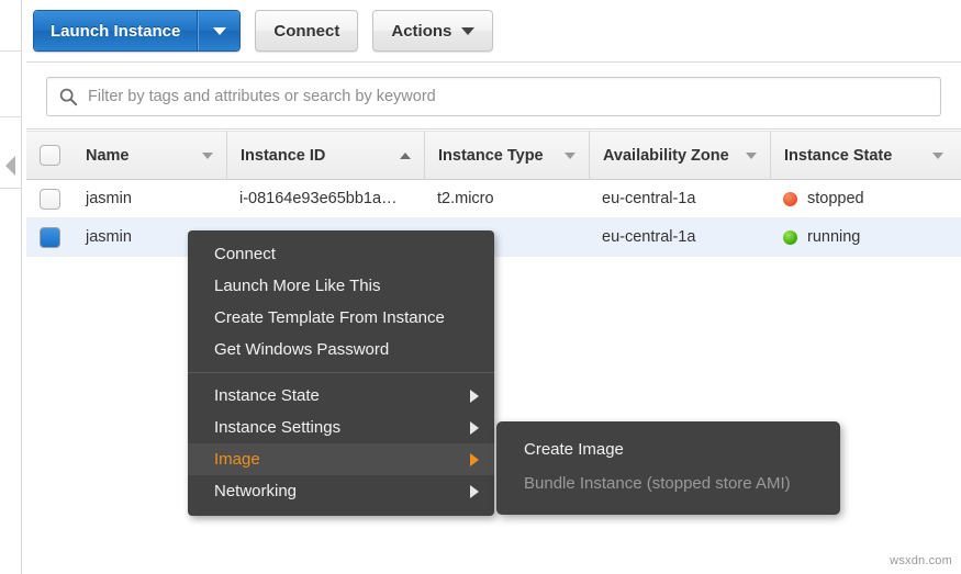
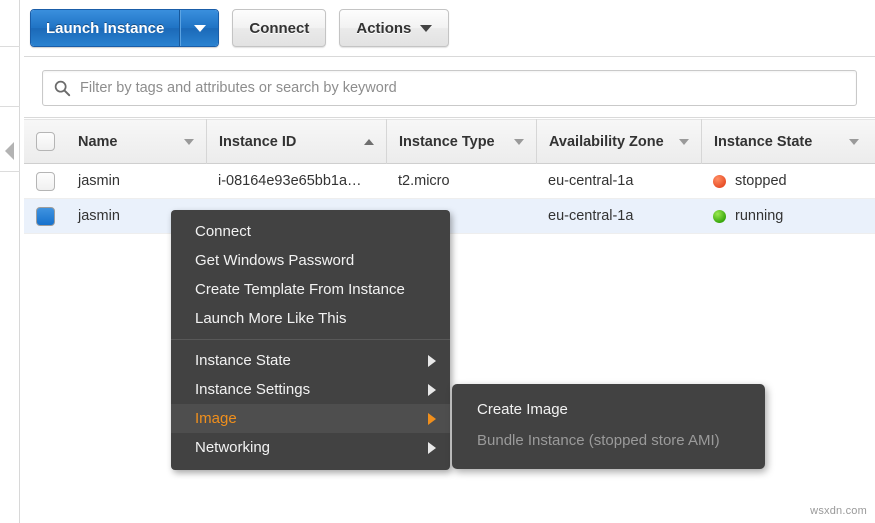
  Launch Instance
  Connect
  Actions
  Filter by tags and attributes or search by keyword
  Name
  Instance ID
  Instance Type
  Availability Zone
  Instance State
  jasmin
  i-08164e93e65bb1a…
  t2.micro
  eu-central-1a
  stopped
  jasmin
  eu-central-1a
  running
  Connect
- Launch More Like This
+ Get Windows Password
  Create Template From Instance
- Get Windows Password
+ Launch More Like This
  Instance State
  Instance Settings
  Image
  Networking
  Create Image
  Bundle Instance (stopped store AMI)
  wsxdn.com
